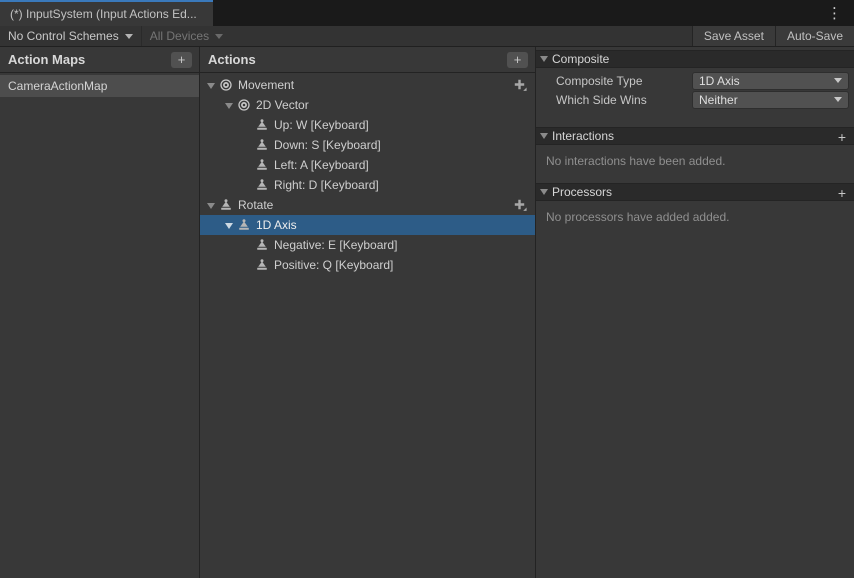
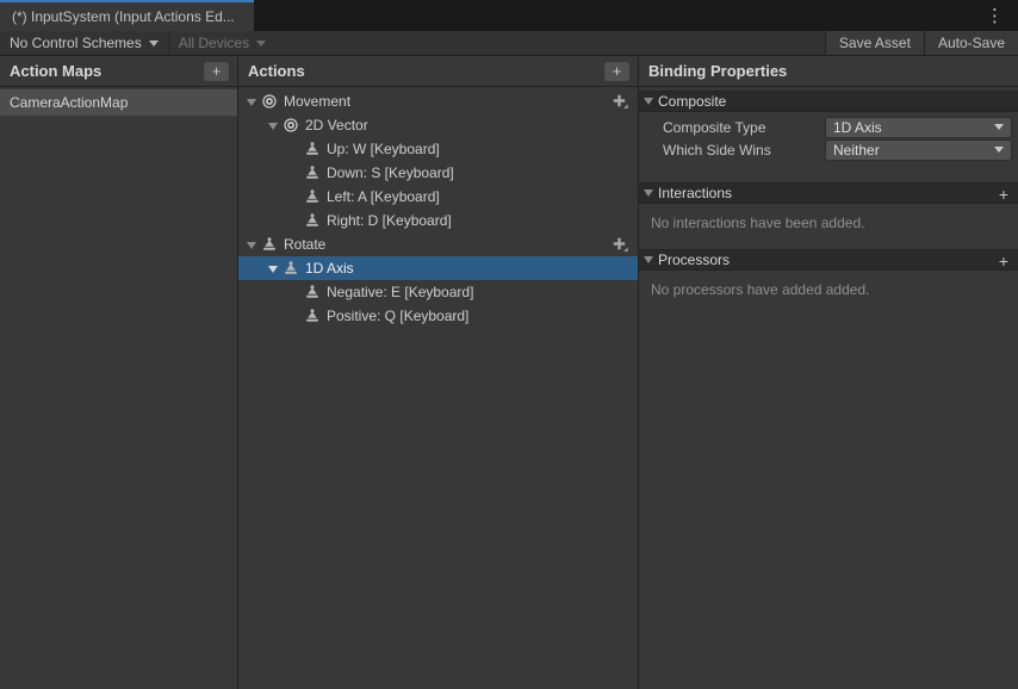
  (*) InputSystem (Input Actions Ed...
  ⋮
  No Control Schemes
  All Devices
  Save Asset
  Auto-Save
  Action Maps
  +
  CameraActionMap
  Actions
  +
  Movement
  2D Vector
  Up: W [Keyboard]
  Down: S [Keyboard]
  Left: A [Keyboard]
  Right: D [Keyboard]
  Rotate
  1D Axis
  Negative: E [Keyboard]
  Positive: Q [Keyboard]
+ Binding Properties
  Composite
  Composite Type
  1D Axis
  Which Side Wins
  Neither
  Interactions
  +
  No interactions have been added.
  Processors
  +
  No processors have added added.
